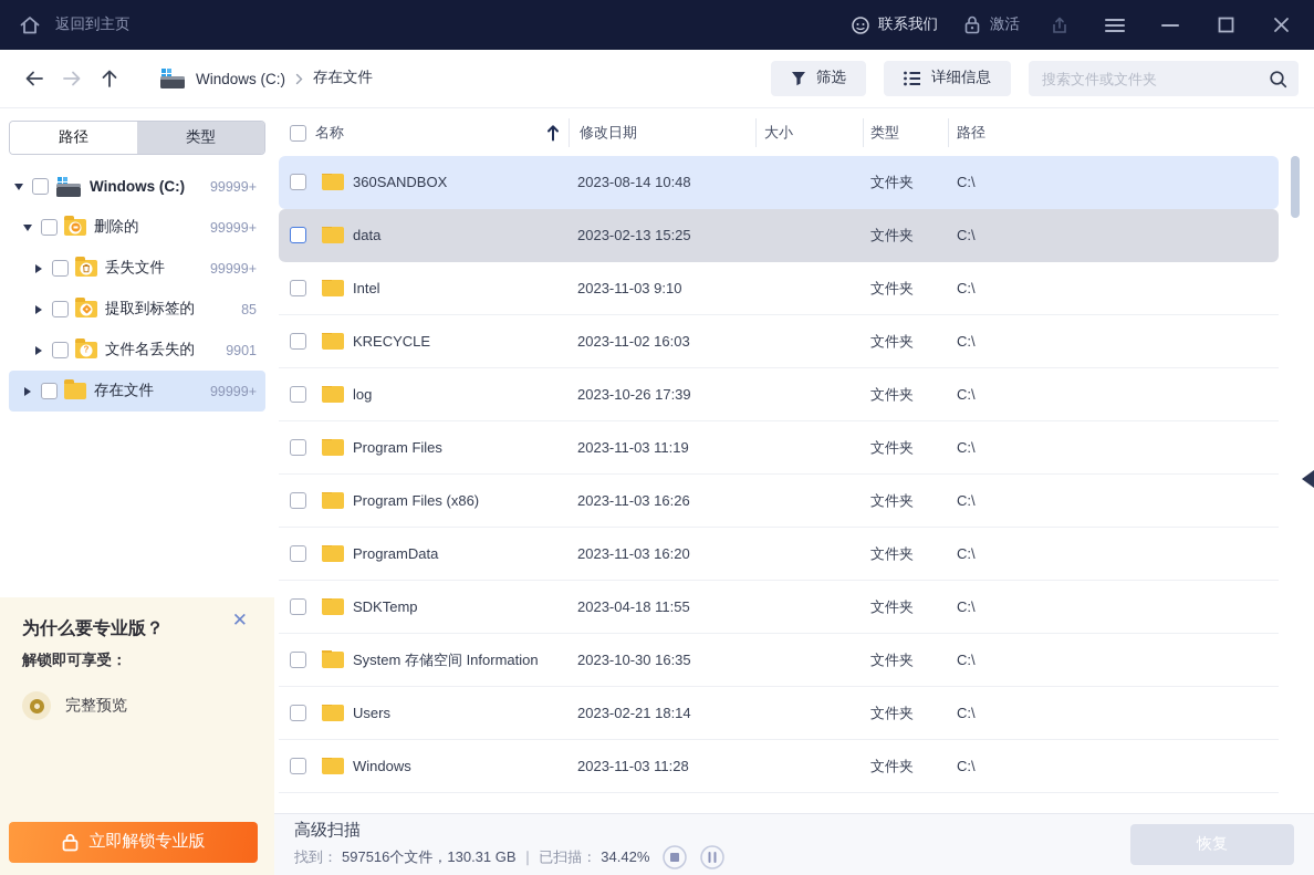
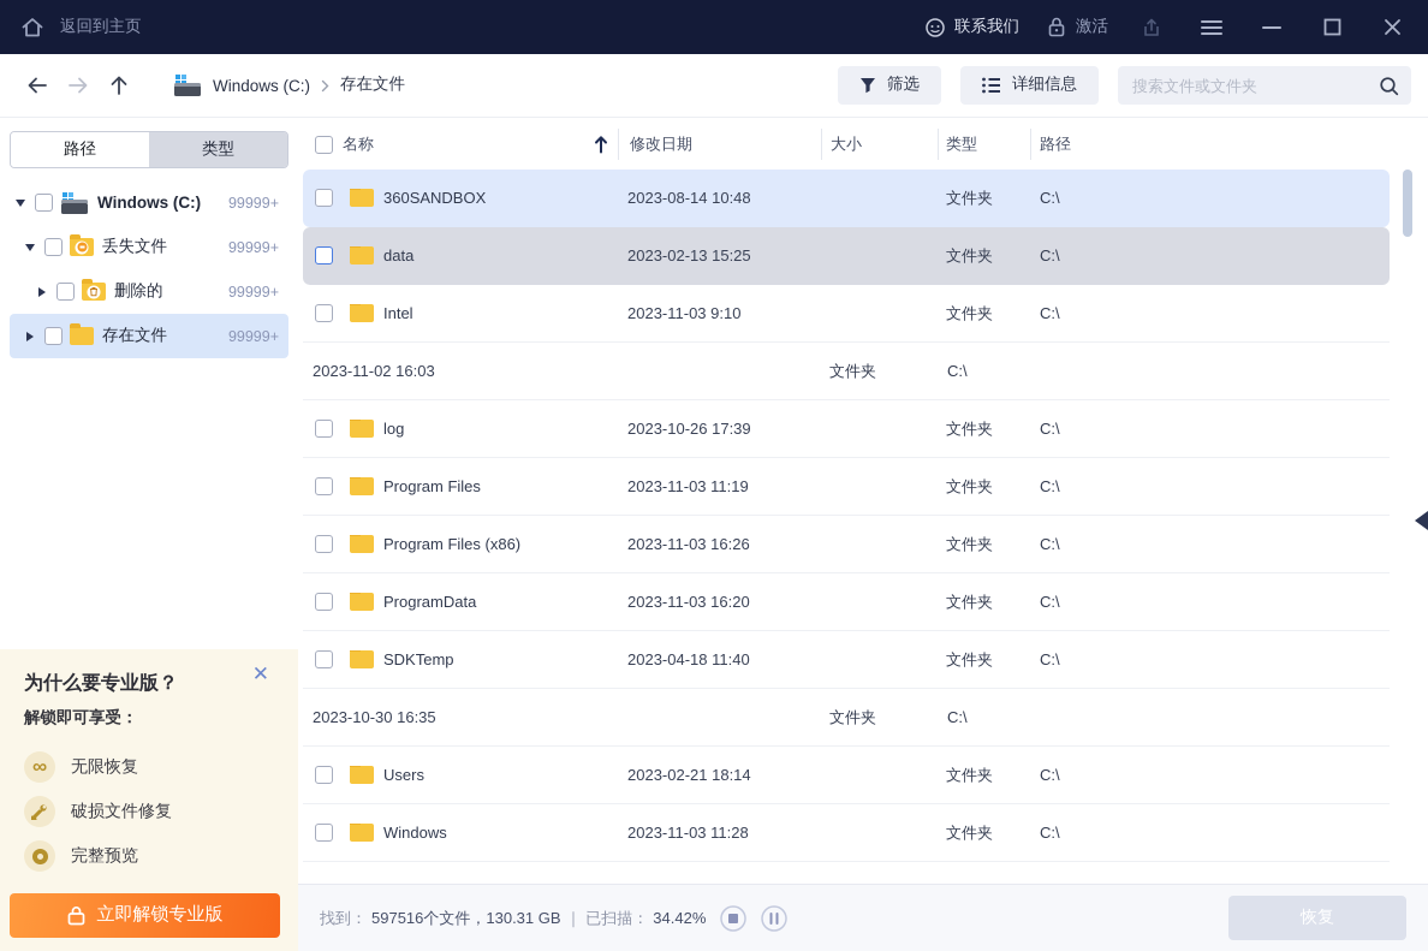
  返回到主页
  联系我们
  激活
  Windows (C:)
  存在文件
  筛选
  详细信息
  搜索文件或文件夹
  路径
  类型
  Windows (C:)
  99999+
- 删除的
+ 丢失文件
  99999+
- 丢失文件
+ 删除的
  99999+
- 提取到标签的
- 85
- ?
- 文件名丢失的
- 9901
  存在文件
  99999+
  ✕
  为什么要专业版？
  解锁即可享受：
+ ∞
+ 无限恢复
+ 破损文件修复
  完整预览
  立即解锁专业版
  名称
  修改日期
  大小
  类型
  路径
  360SANDBOX
  2023-08-14 10:48
  文件夹
  C:\
  data
  2023-02-13 15:25
  文件夹
  C:\
  Intel
  2023-11-03 9:10
  文件夹
  C:\
- KRECYCLE
  2023-11-02 16:03
  文件夹
  C:\
  log
  2023-10-26 17:39
  文件夹
  C:\
  Program Files
  2023-11-03 11:19
  文件夹
  C:\
  Program Files (x86)
  2023-11-03 16:26
  文件夹
  C:\
  ProgramData
  2023-11-03 16:20
  文件夹
  C:\
  SDKTemp
- 2023-04-18 11:55
+ 2023-04-18 11:40
  文件夹
  C:\
- System 存储空间 Information
  2023-10-30 16:35
  文件夹
  C:\
  Users
  2023-02-21 18:14
  文件夹
  C:\
  Windows
  2023-11-03 11:28
  文件夹
  C:\
- 高级扫描
  找到：
  597516个文件，130.31 GB
  ｜
  已扫描：
  34.42%
  恢复
